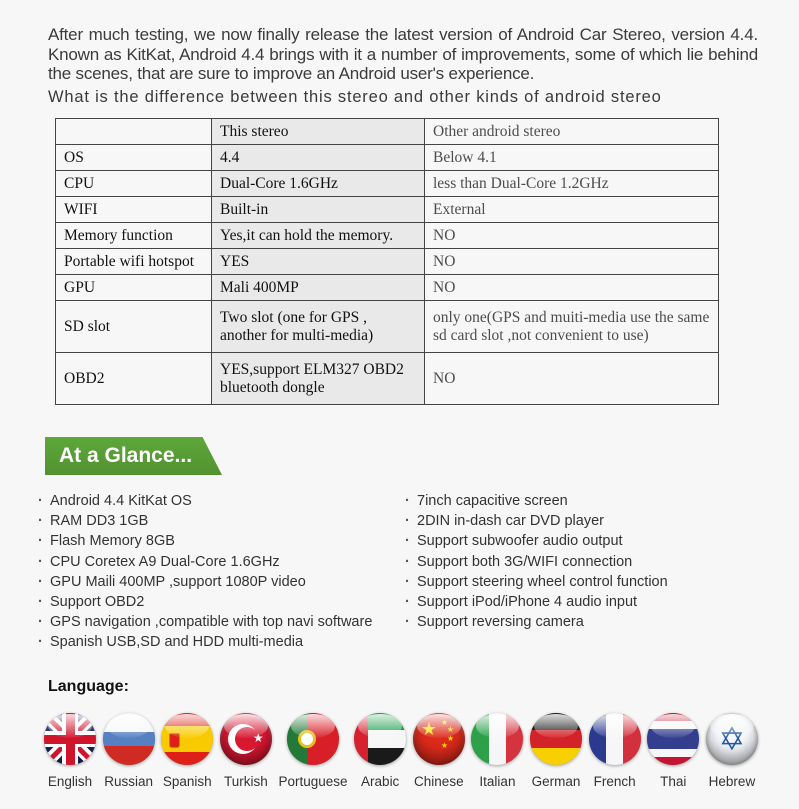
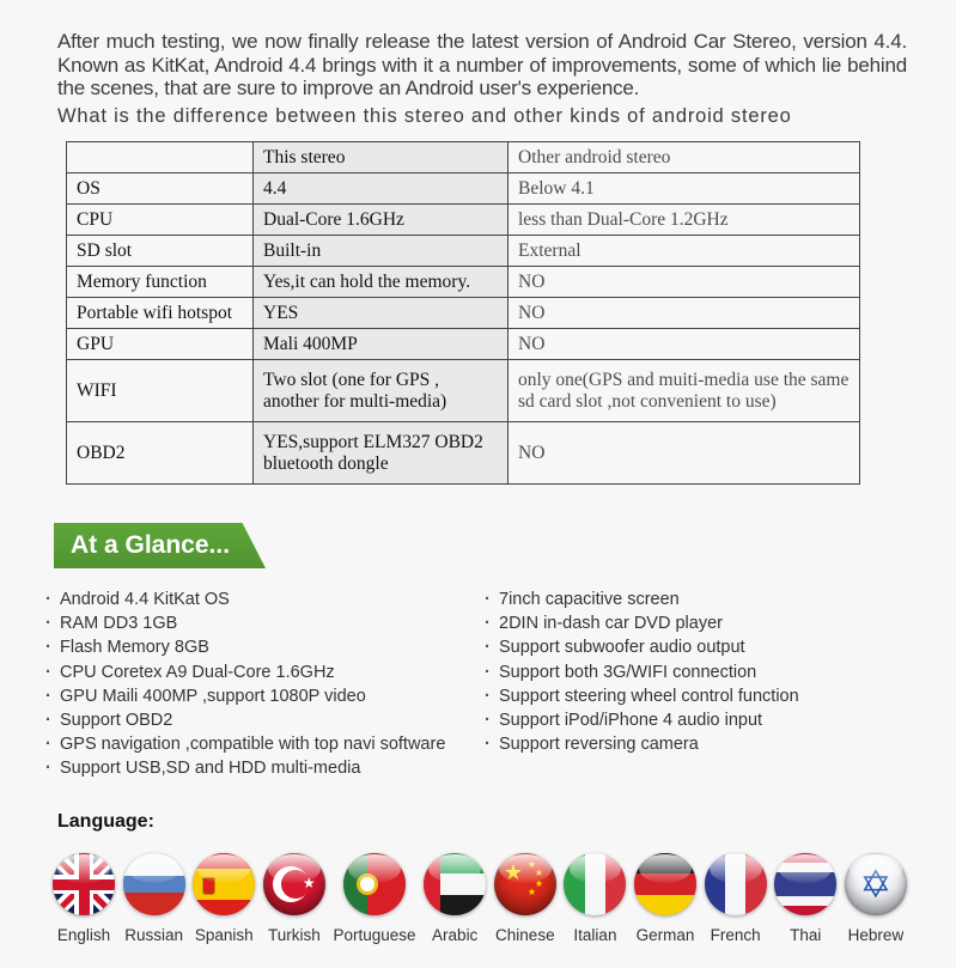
  After much testing, we now finally release the latest version of Android Car Stereo, version 4.4. Known as KitKat, Android 4.4 brings with it a number of improvements, some of which lie behind the scenes, that are sure to improve an Android user's experience.
  What is the difference between this stereo and other kinds of android stereo
  	This stereo	Other android stereo
  OS	4.4	Below 4.1
  CPU	Dual-Core 1.6GHz	less than Dual-Core 1.2GHz
- WIFI	Built-in	External
+ SD slot	Built-in	External
  Memory function	Yes,it can hold the memory.	NO
  Portable wifi hotspot	YES	NO
  GPU	Mali 400MP	NO
- SD slot	Two slot (one for GPS , another for multi-media)	only one(GPS and muiti-media use the same sd card slot ,not convenient to use)
+ WIFI	Two slot (one for GPS , another for multi-media)	only one(GPS and muiti-media use the same sd card slot ,not convenient to use)
  OBD2	YES,support ELM327 OBD2 bluetooth dongle	NO
  At a Glance...
  Android 4.4 KitKat OS
  RAM DD3 1GB
  Flash Memory 8GB
  CPU Coretex A9 Dual-Core 1.6GHz
  GPU Maili 400MP ,support 1080P video
  Support OBD2
  GPS navigation ,compatible with top navi software
- Spanish USB,SD and HDD multi-media
+ Support USB,SD and HDD multi-media
  7inch capacitive screen
  2DIN in-dash car DVD player
  Support subwoofer audio output
  Support both 3G/WIFI connection
  Support steering wheel control function
  Support iPod/iPhone 4 audio input
  Support reversing camera
  Language:
  English
  Russian
  Spanish
  ★
  Turkish
  Portuguese
  Arabic
  ★
  ★
  Chinese
  Italian
  German
  French
  Thai
  ✡
  Hebrew
